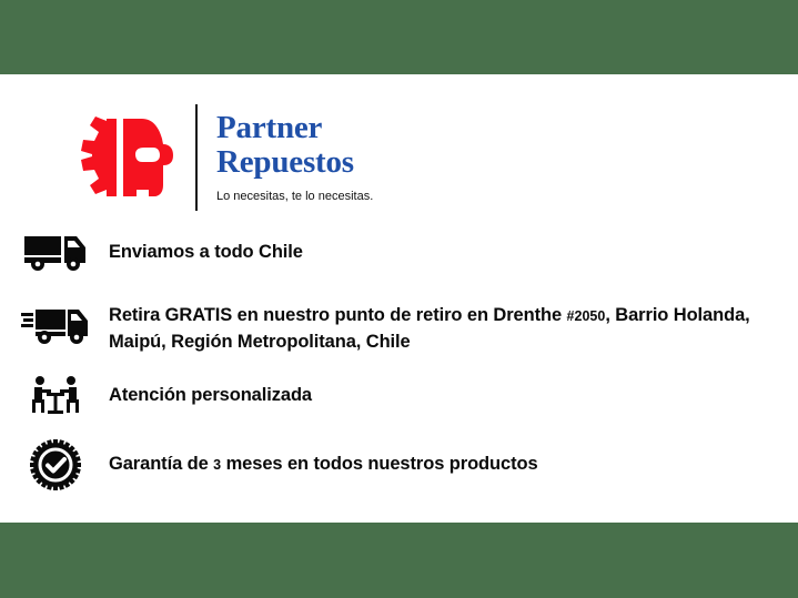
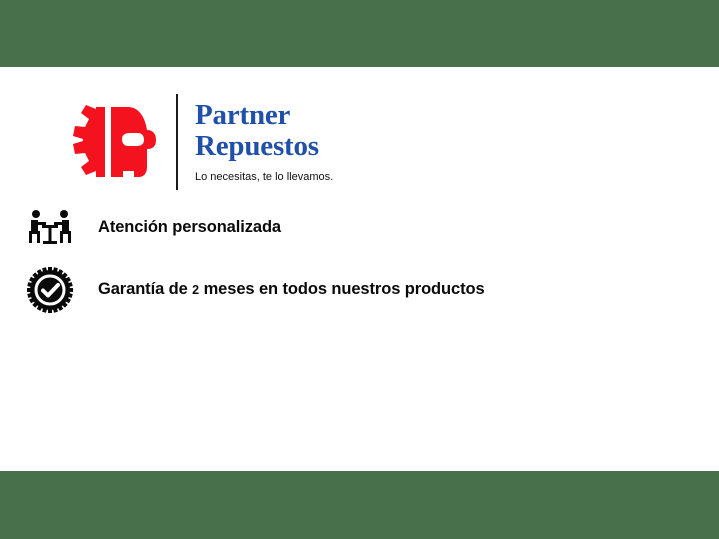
  Partner
  Repuestos
- Lo necesitas, te lo necesitas.
+ Lo necesitas, te lo llevamos.
- Enviamos a todo Chile
- Retira GRATIS en nuestro punto de retiro en Drenthe #2050, Barrio Holanda, Maipú, Región Metropolitana, Chile
  Atención personalizada
- Garantía de 3 meses en todos nuestros productos
+ Garantía de 2 meses en todos nuestros productos
